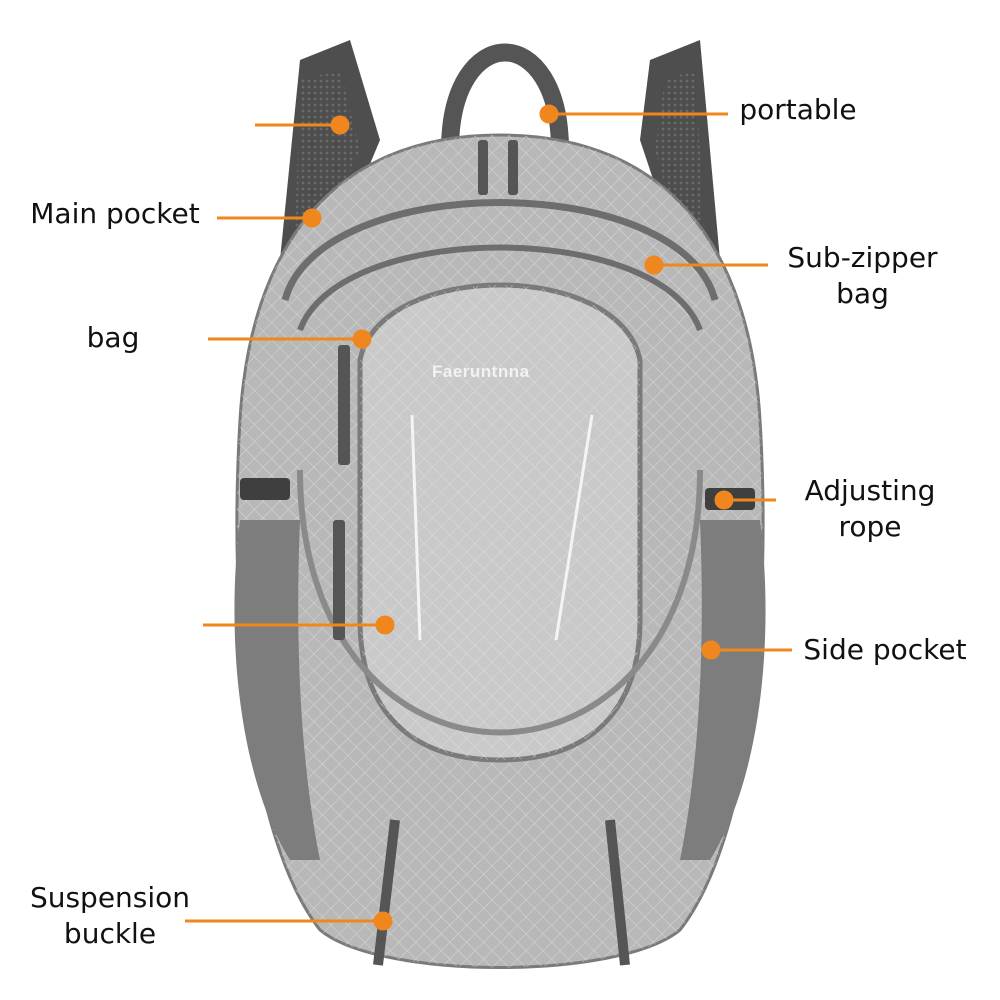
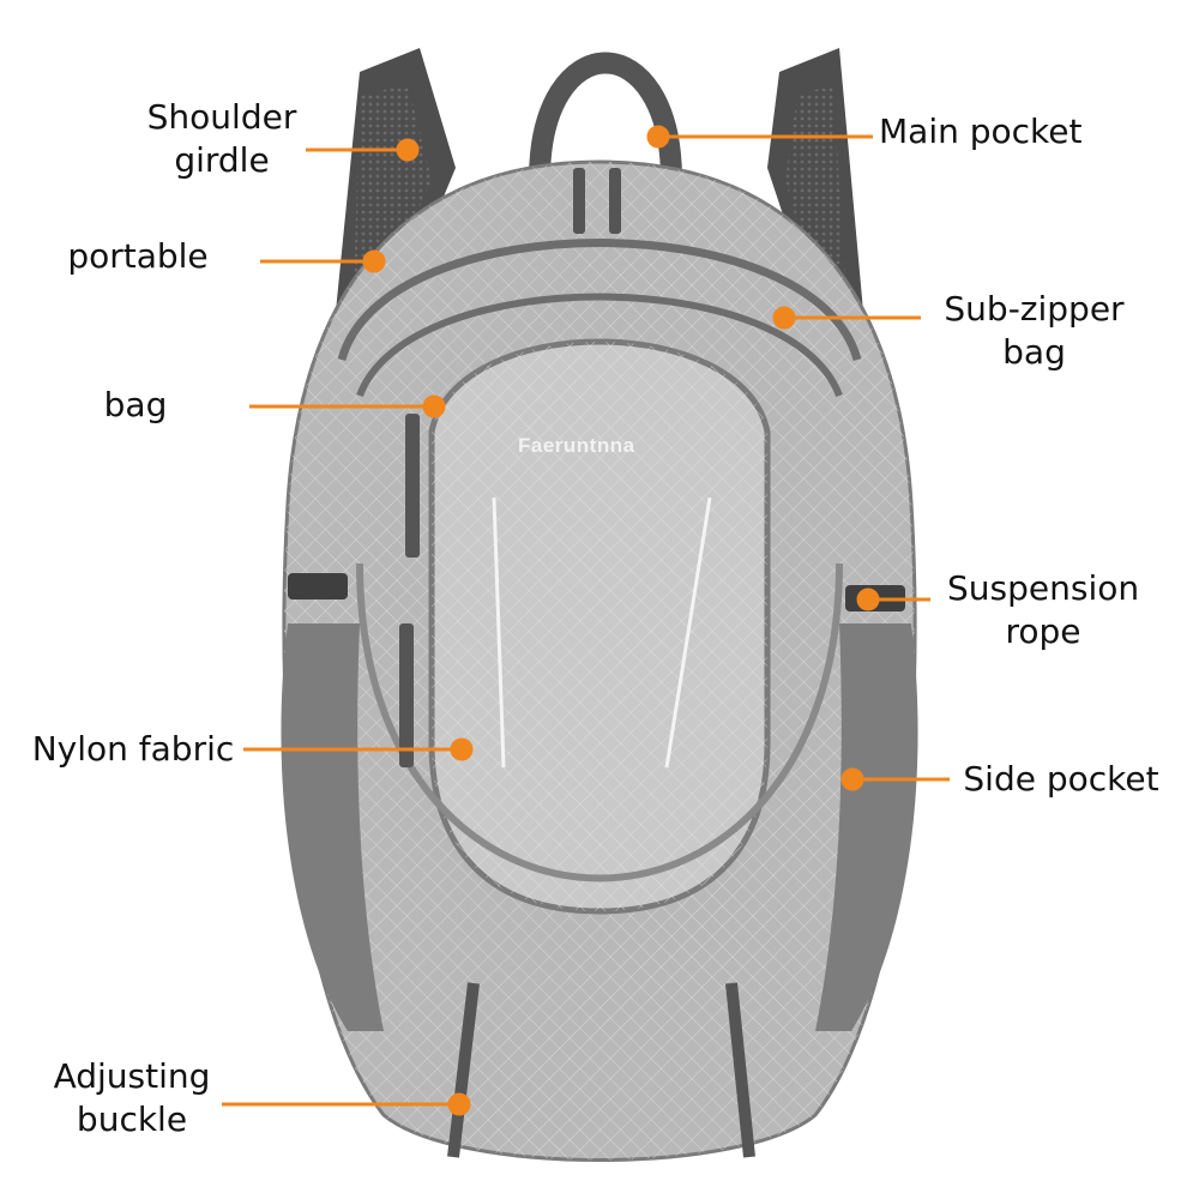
  Faeruntnna
+ Shoulder
+ girdle
- Main pocket
+ portable
  bag
+ Nylon fabric
- Suspension
+ Adjusting
  buckle
- portable
+ Main pocket
  Sub-zipper
  bag
- Adjusting
+ Suspension
  rope
  Side pocket
